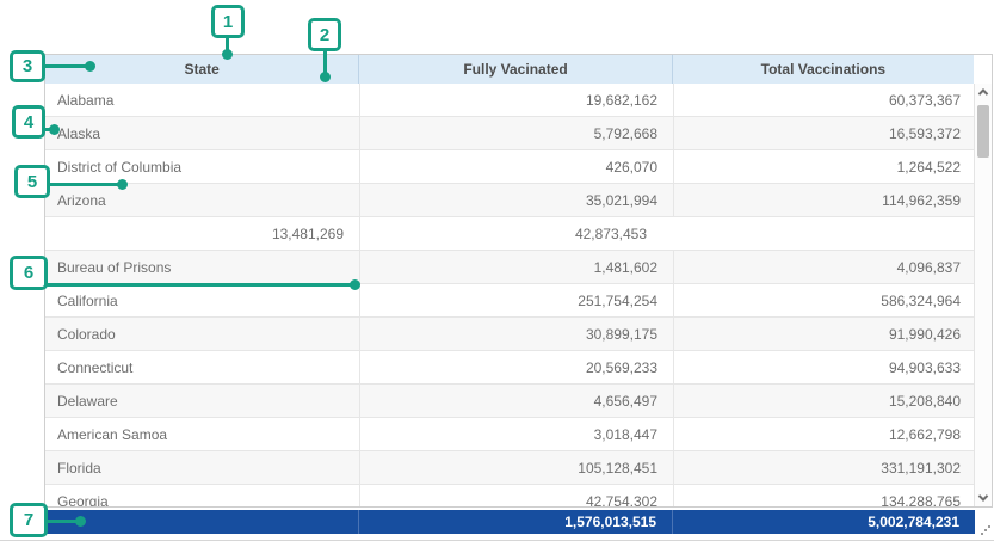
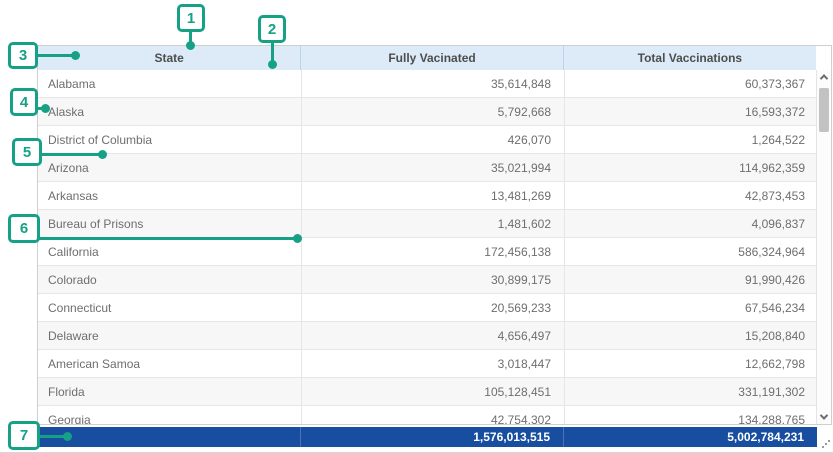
  State
  Fully Vacinated
  Total Vaccinations
  Alabama
- 19,682,162
+ 35,614,848
  60,373,367
  Alaska
  5,792,668
  16,593,372
  District of Columbia
  426,070
  1,264,522
  Arizona
  35,021,994
  114,962,359
+ Arkansas
  13,481,269
  42,873,453
  Bureau of Prisons
  1,481,602
  4,096,837
  California
- 251,754,254
+ 172,456,138
  586,324,964
  Colorado
  30,899,175
  91,990,426
  Connecticut
  20,569,233
- 94,903,633
+ 67,546,234
  Delaware
  4,656,497
  15,208,840
  American Samoa
  3,018,447
  12,662,798
  Florida
  105,128,451
  331,191,302
  Georgia
  42,754,302
  134,288,765
  1,576,013,515
  5,002,784,231
  1
  2
  3
  4
  5
  6
  7
